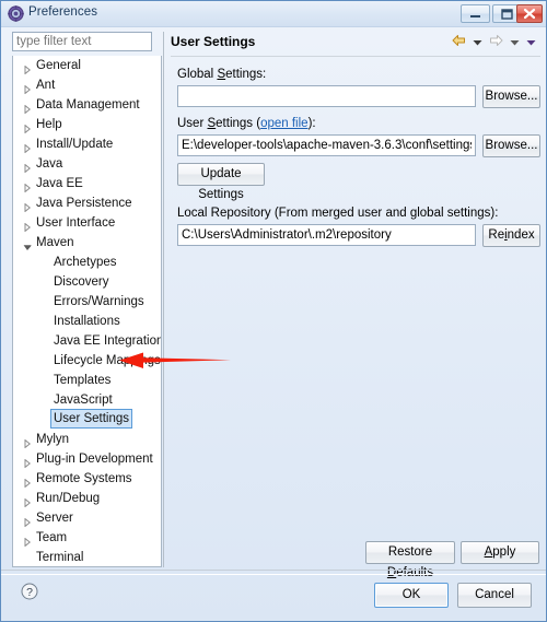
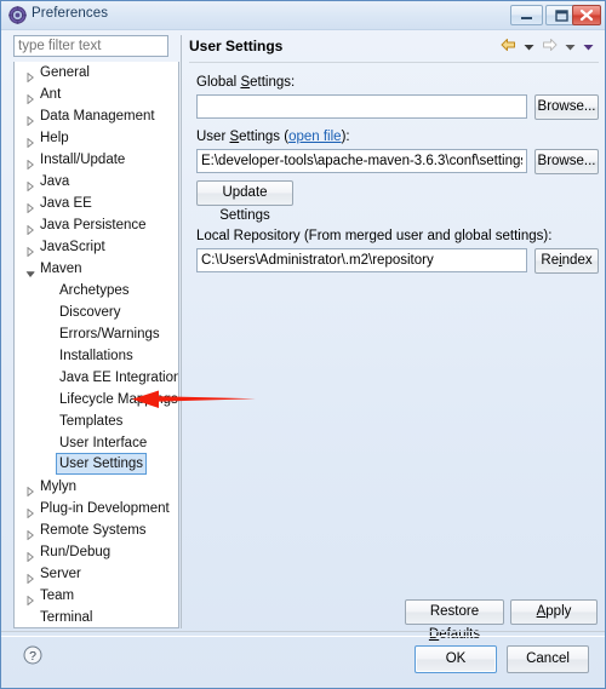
  Preferences
  type filter text
  General
  Ant
  Data Management
  Help
  Install/Update
  Java
  Java EE
  Java Persistence
- User Interface
+ JavaScript
  Maven
  Archetypes
  Discovery
  Errors/Warnings
  Installations
  Java EE Integration
  Templates
- JavaScript
+ User Interface
  User Settings
  Mylyn
  Plug-in Development
  Remote Systems
  Run/Debug
  Server
  Team
  Terminal
  User Settings
  Global Settings:
  Browse...
  User Settings (open file):
  E:\developer-tools\apache-maven-3.6.3\conf\setting
  Browse...
  Update Settings
  Local Repository (From merged user and global settings):
  C:\Users\Administrator\.m2\repository
  Reindex
  Restore Defaults
  Apply
  ?
  OK
  Cancel
